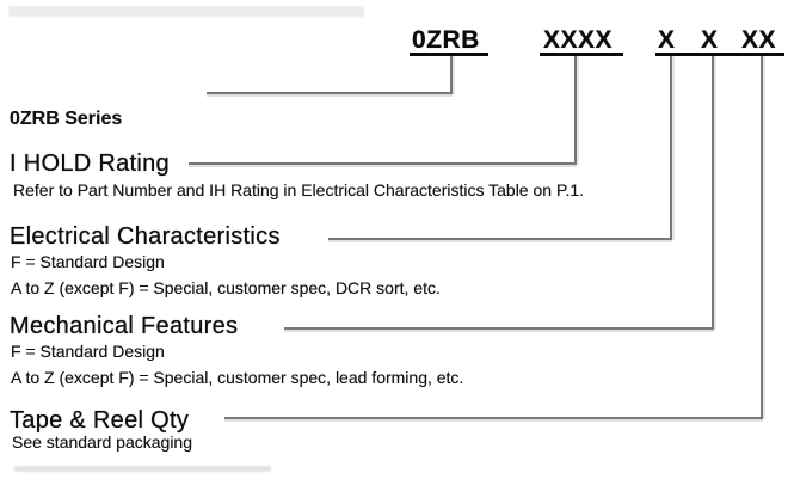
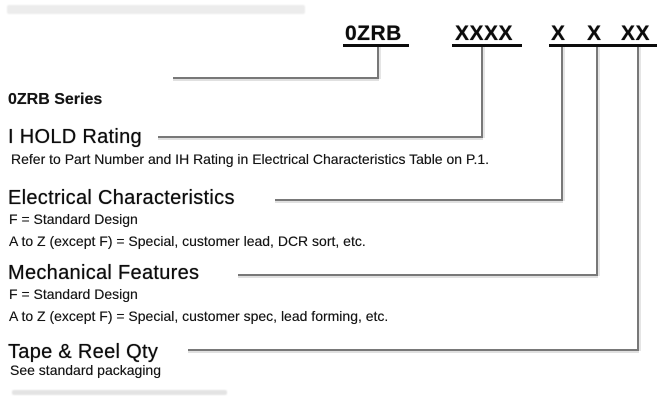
  0ZRB
  XXXX
  X
  X
  XX
  0ZRB Series
  I HOLD Rating
  Refer to Part Number and IH Rating in Electrical Characteristics Table on P.1.
  Electrical Characteristics
  F = Standard Design
- A to Z (except F) = Special, customer spec, DCR sort, etc.
+ A to Z (except F) = Special, customer lead, DCR sort, etc.
  Mechanical Features
  F = Standard Design
  A to Z (except F) = Special, customer spec, lead forming, etc.
  Tape & Reel Qty
  See standard packaging
